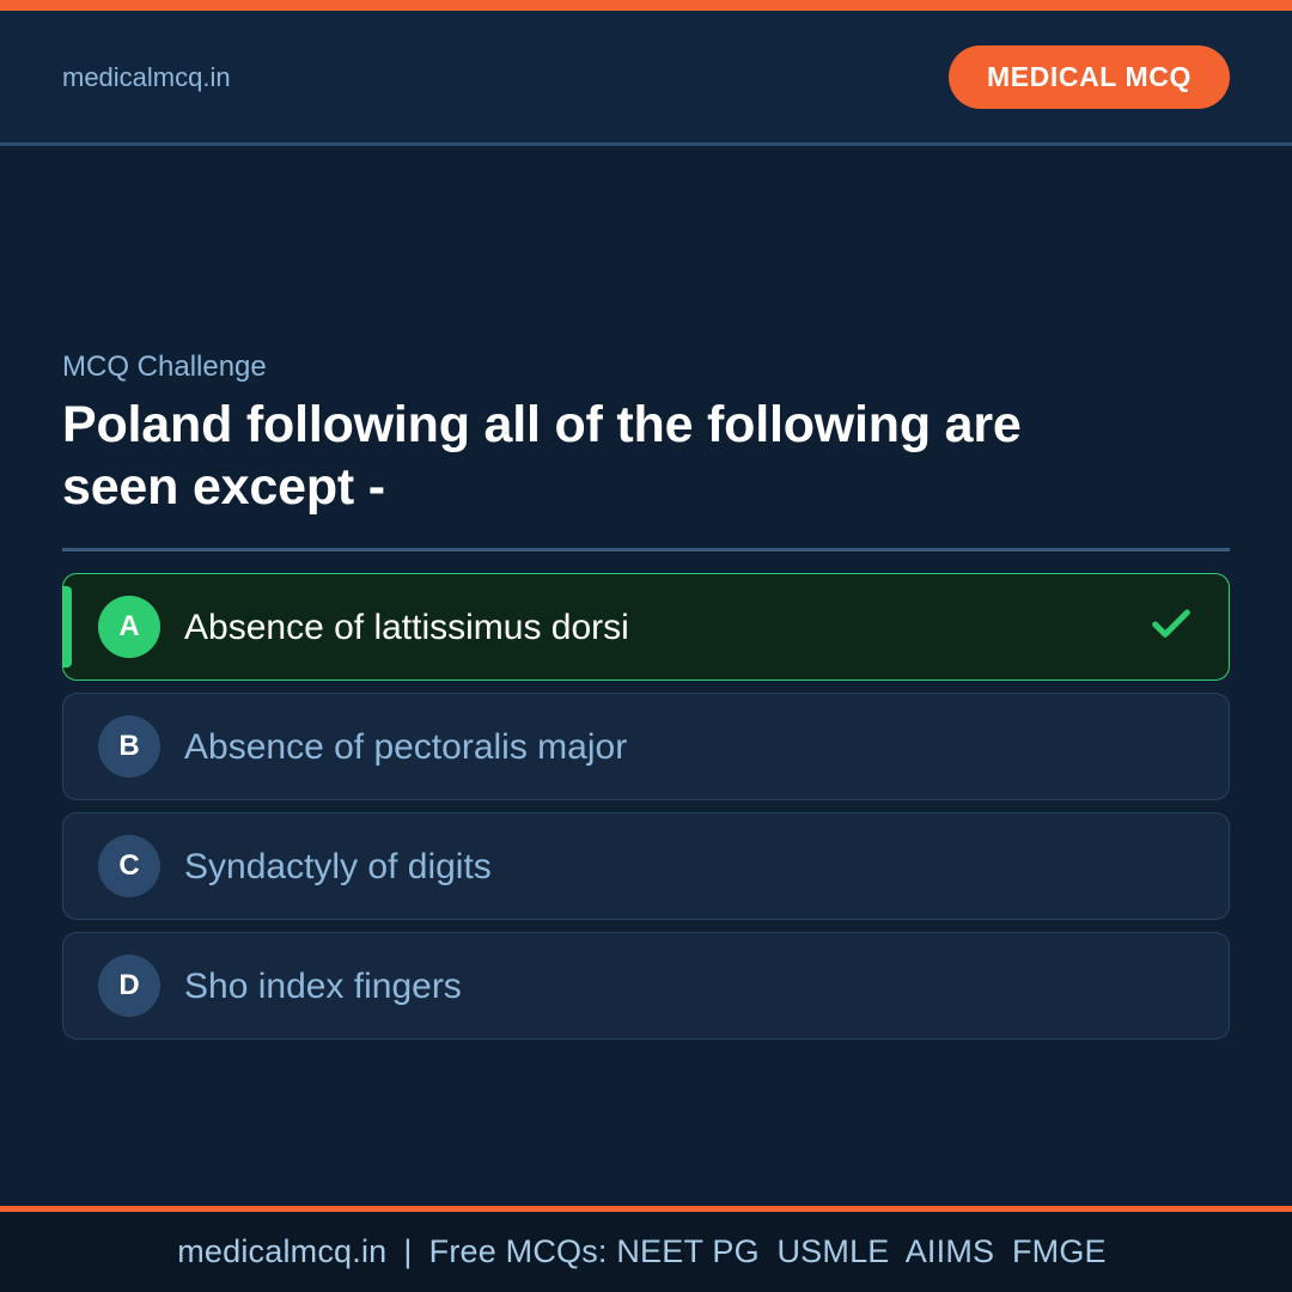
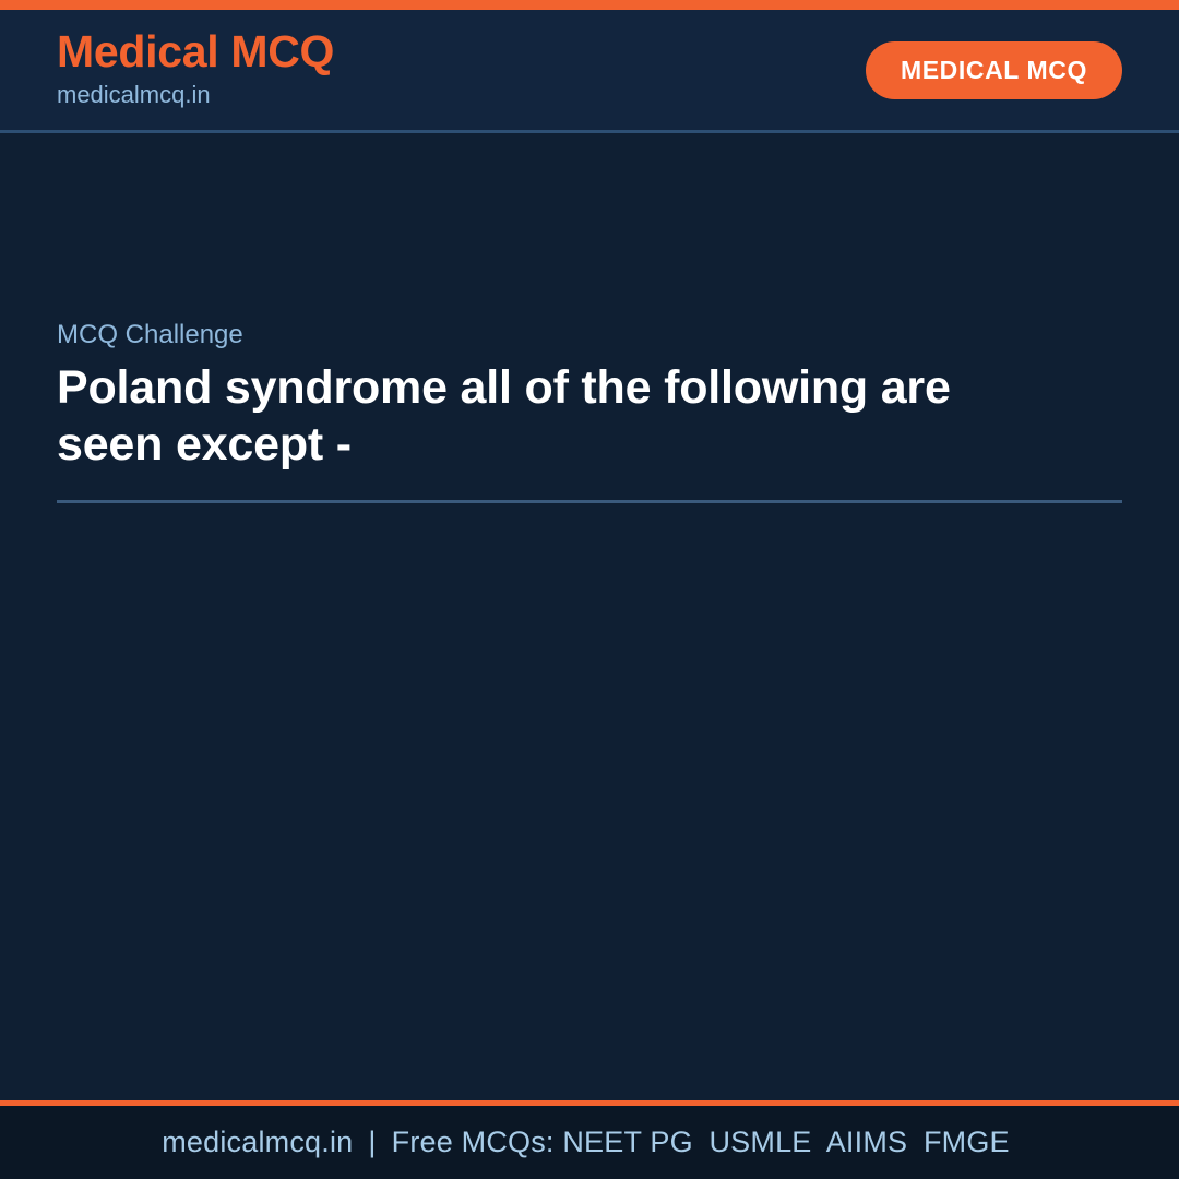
+ Medical MCQ
  medicalmcq.in
  MEDICAL MCQ
  MCQ Challenge
- Poland following all of the following are seen except -
+ Poland syndrome all of the following are seen except -
- A
- Absence of lattissimus dorsi
- B
- Absence of pectoralis major
- C
- Syndactyly of digits
- D
- Sho index fingers
  medicalmcq.in | Free MCQs: NEET PG USMLE AIIMS FMGE
